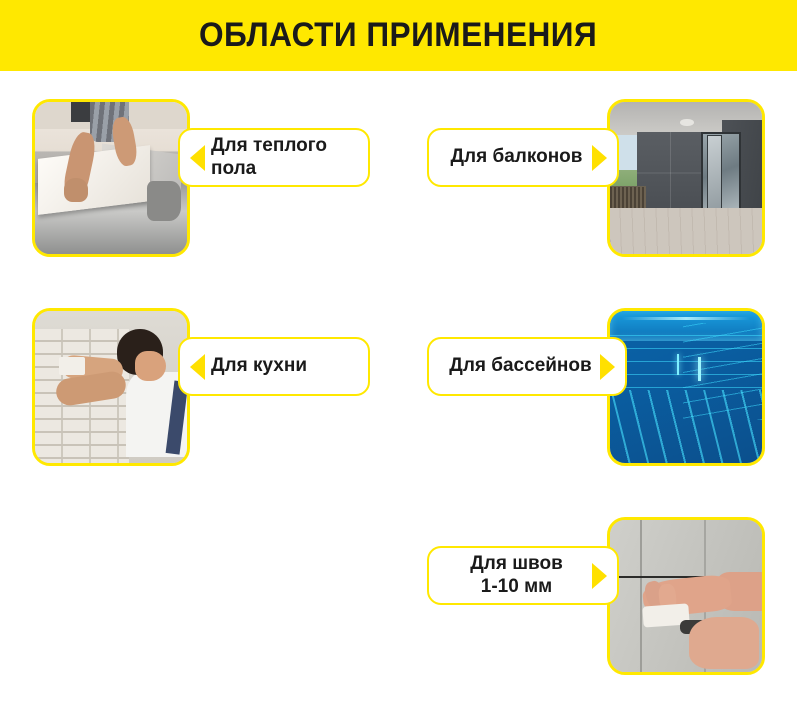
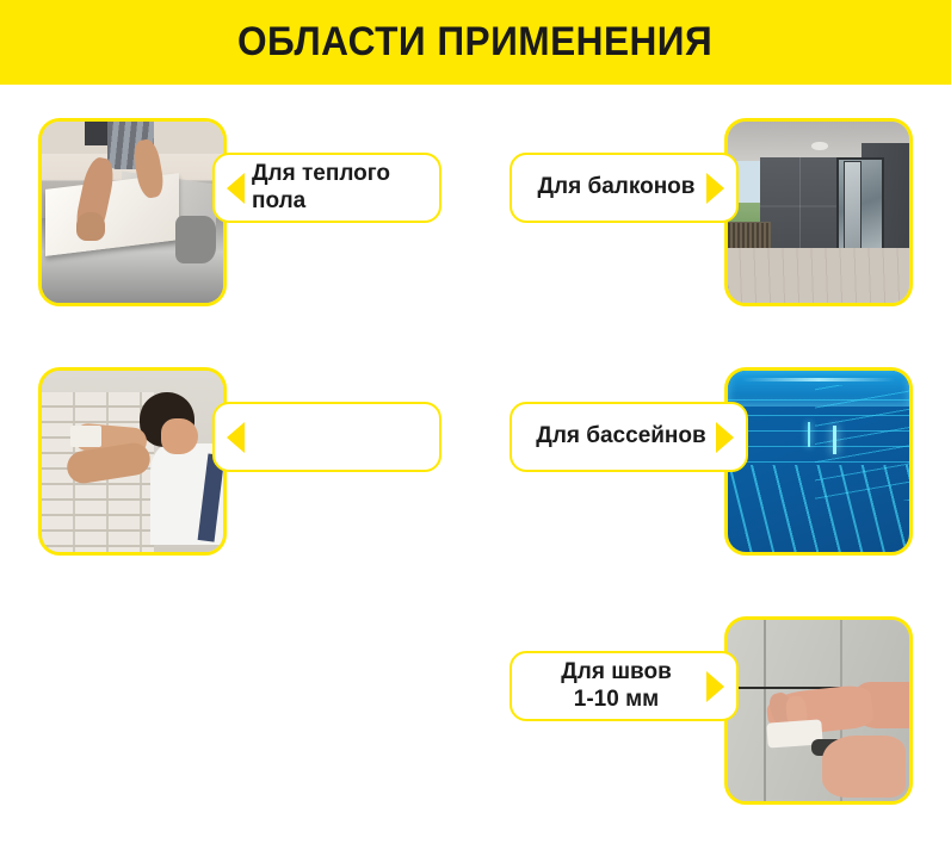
  ОБЛАСТИ ПРИМЕНЕНИЯ
  Для теплого
  пола
  Для балконов
- Для кухни
  Для бассейнов
  Для швов
  1-10 мм
